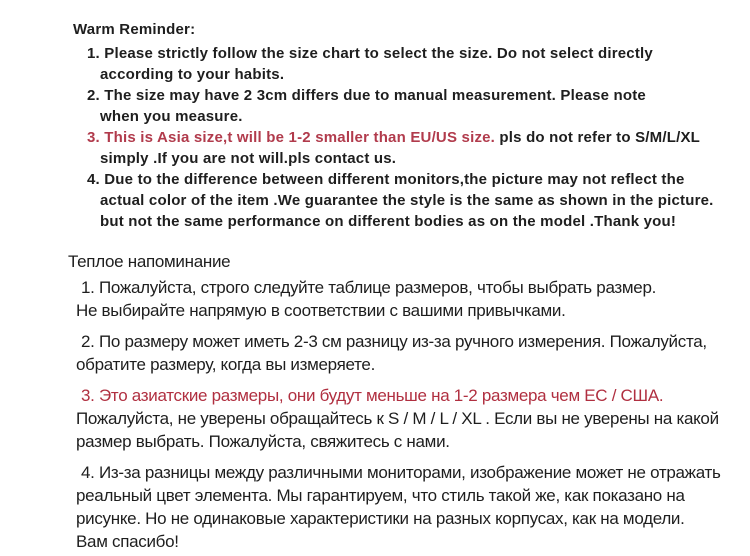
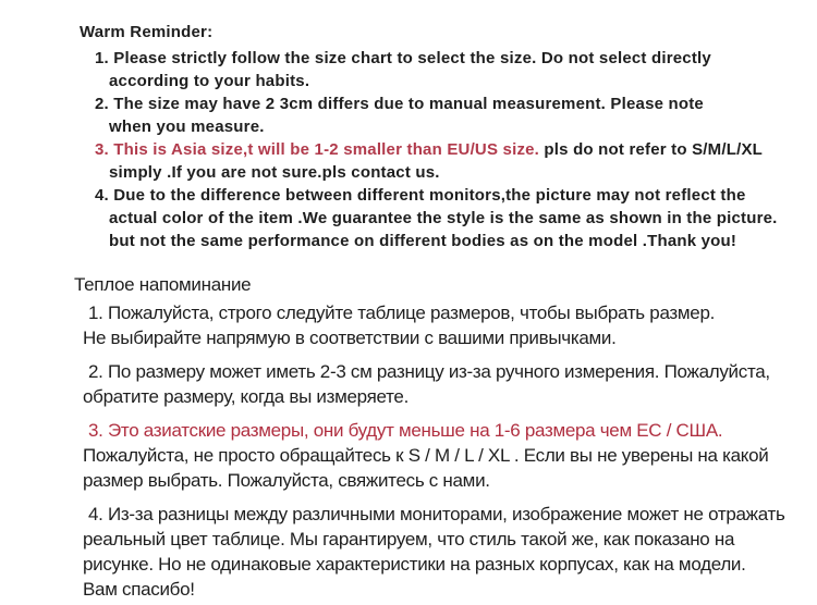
  Warm Reminder:
  1. Please strictly follow the size chart to select the size. Do not select directly
  according to your habits.
  2. The size may have 2 3cm differs due to manual measurement. Please note
  when you measure.
  3. This is Asia size,t will be 1-2 smaller than EU/US size. pls do not refer to S/M/L/XL
- simply .If you are not will.pls contact us.
+ simply .If you are not sure.pls contact us.
  4. Due to the difference between different monitors,the picture may not reflect the
  actual color of the item .We guarantee the style is the same as shown in the picture.
  but not the same performance on different bodies as on the model .Thank you!
  Теплое напоминание
  1. Пожалуйста, строго следуйте таблице размеров, чтобы выбрать размер.
  Не выбирайте напрямую в соответствии с вашими привычками.
  2. По размеру может иметь 2-3 см разницу из-за ручного измерения. Пожалуйста,
  обратите размеру, когда вы измеряете.
- 3. Это азиатские размеры, они будут меньше на 1-2 размера чем ЕС / США.
+ 3. Это азиатские размеры, они будут меньше на 1-6 размера чем ЕС / США.
- Пожалуйста, не уверены обращайтесь к S / M / L / XL . Если вы не уверены на какой
+ Пожалуйста, не просто обращайтесь к S / M / L / XL . Если вы не уверены на какой
  размер выбрать. Пожалуйста, свяжитесь с нами.
  4. Из-за разницы между различными мониторами, изображение может не отражать
- реальный цвет элемента. Мы гарантируем, что стиль такой же, как показано на
+ реальный цвет таблице. Мы гарантируем, что стиль такой же, как показано на
  рисунке. Но не одинаковые характеристики на разных корпусах, как на модели.
  Вам спасибо!
